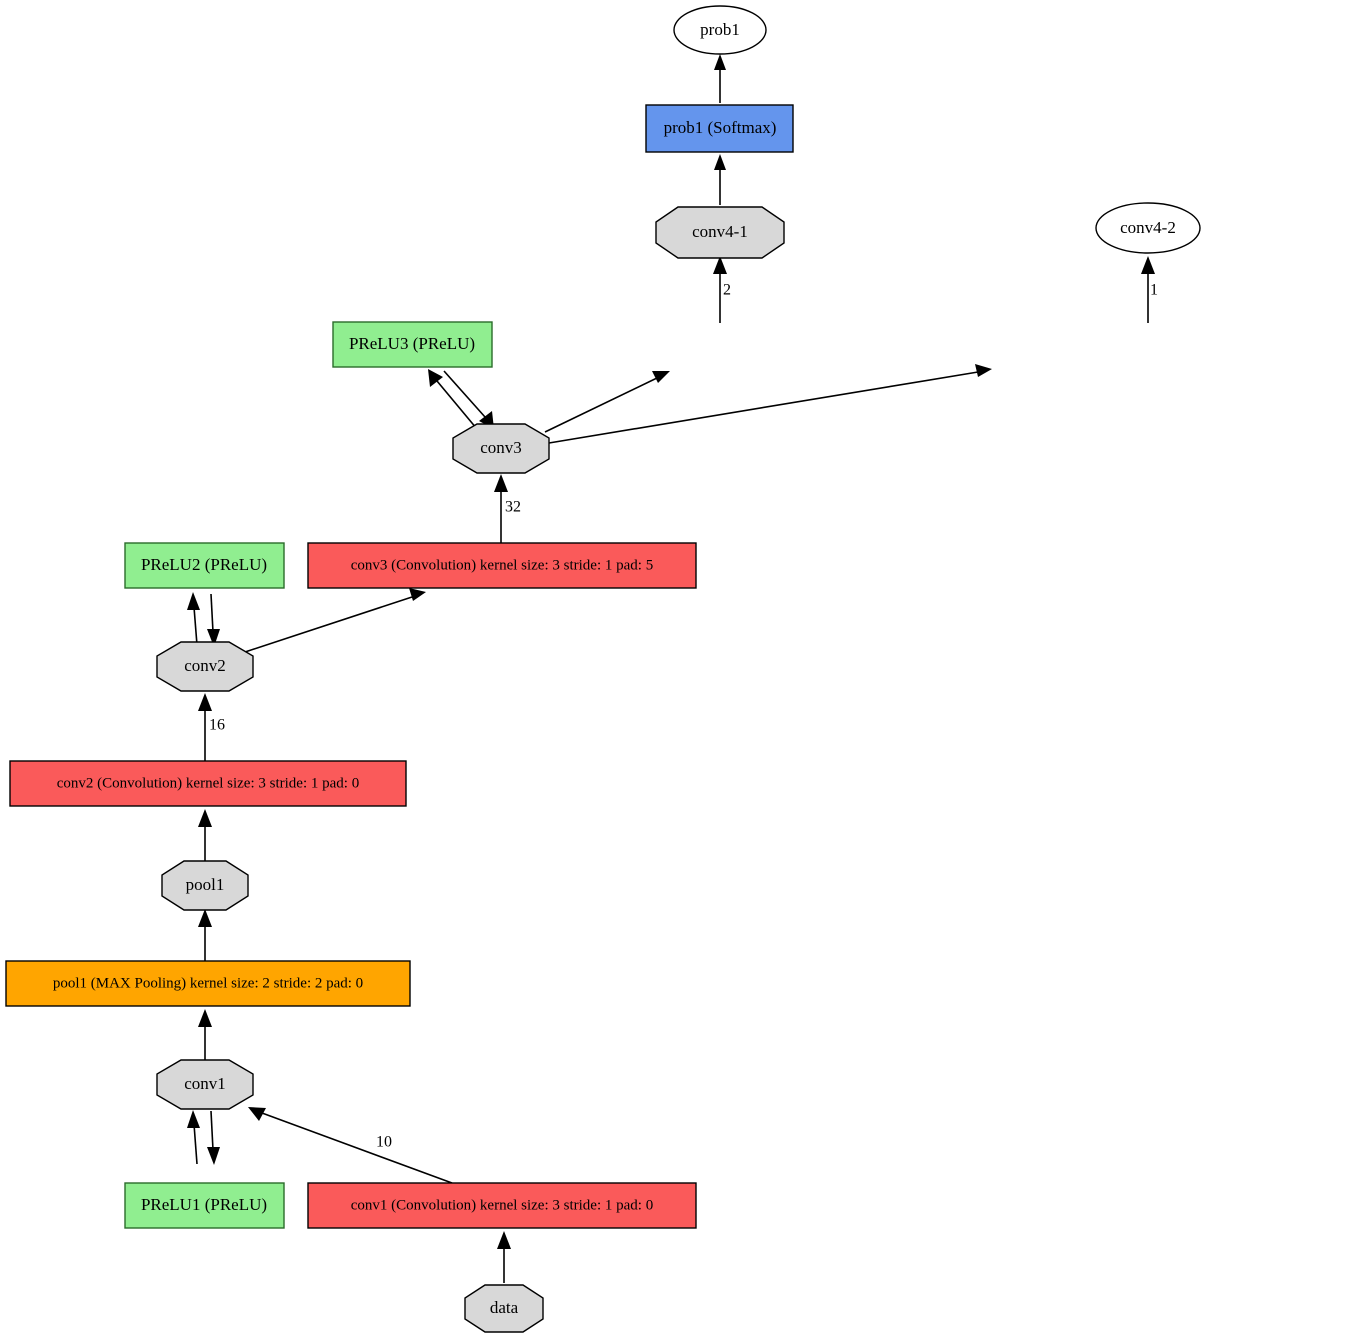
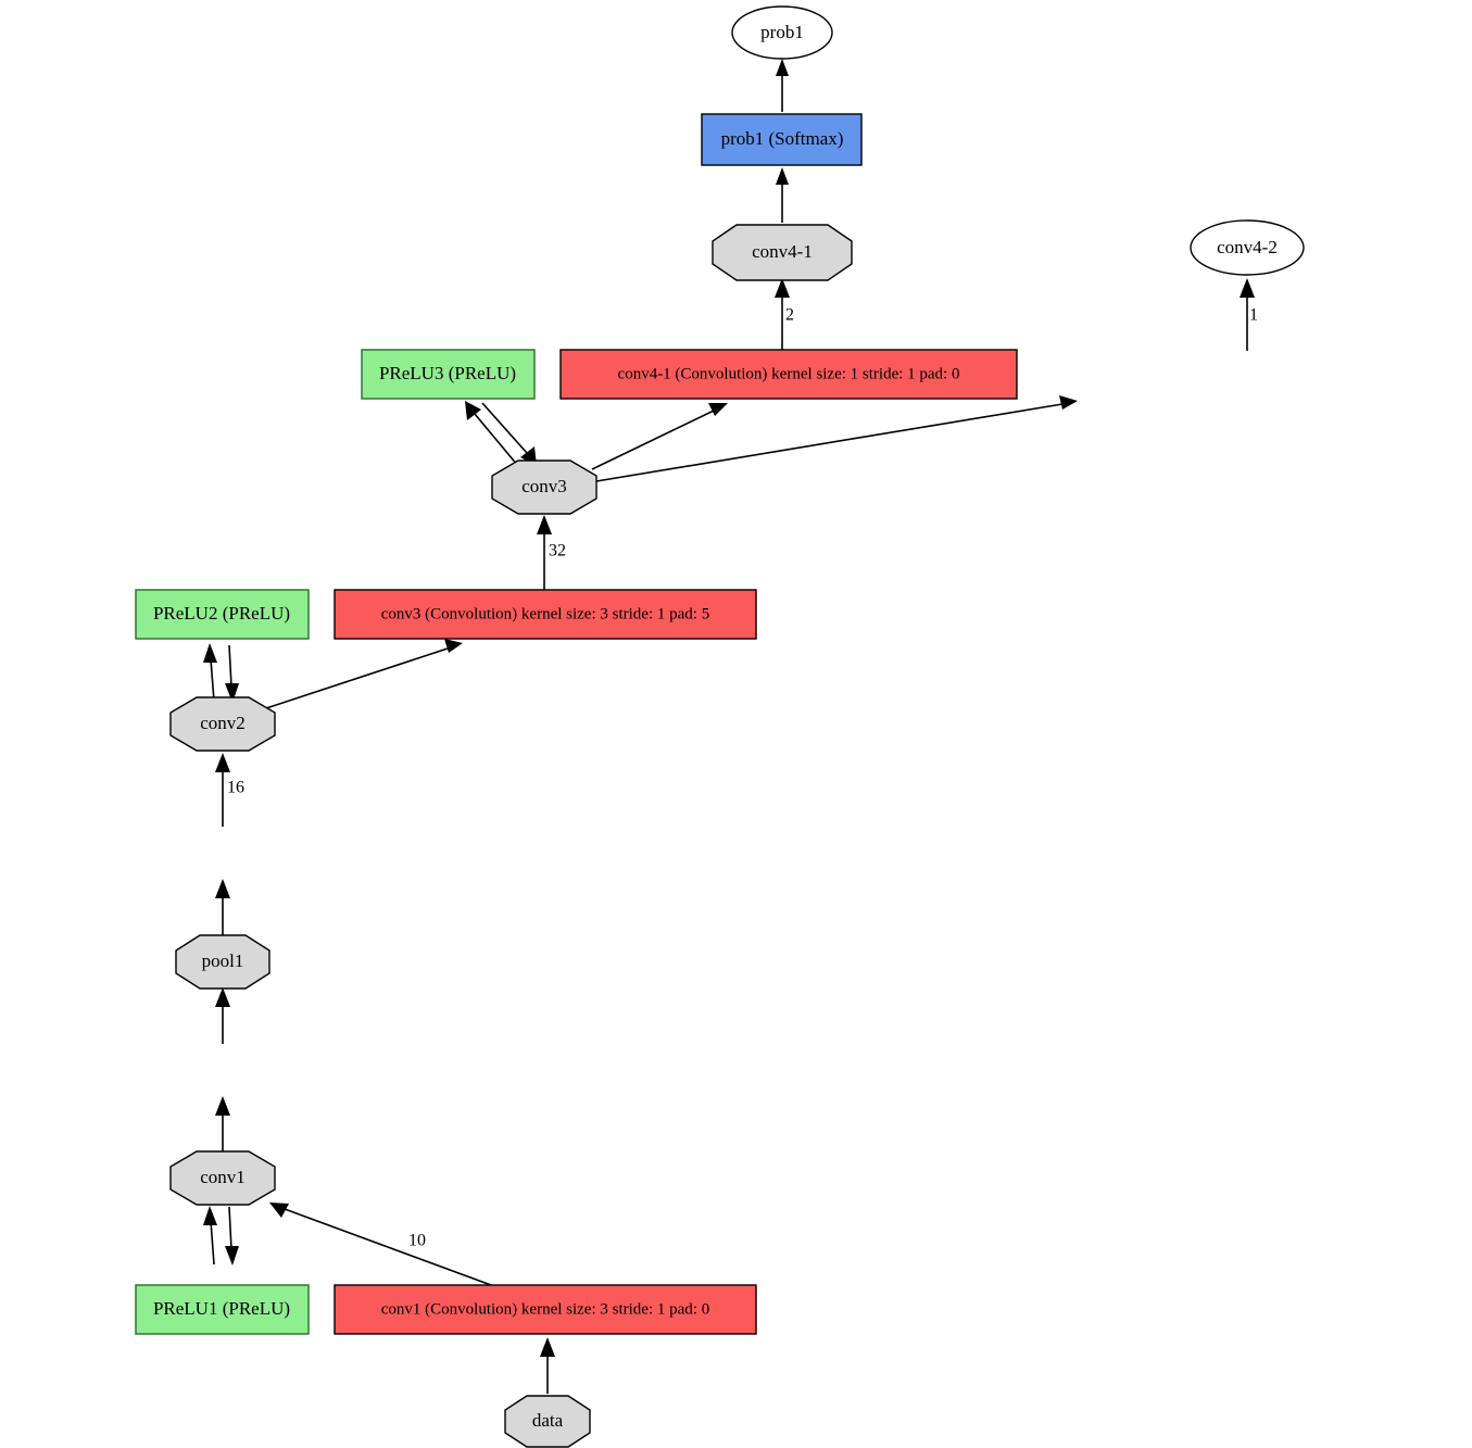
  2
  1
  32
  16
  10
  prob1
  prob1 (Softmax)
  conv4-1
  conv4-2
+ conv4-1 (Convolution) kernel size: 1 stride: 1 pad: 0
  PReLU3 (PReLU)
  conv3
  conv3 (Convolution) kernel size: 3 stride: 1 pad: 5
  PReLU2 (PReLU)
  conv2
- conv2 (Convolution) kernel size: 3 stride: 1 pad: 0
  pool1
- pool1 (MAX Pooling) kernel size: 2 stride: 2 pad: 0
  conv1
  PReLU1 (PReLU)
  conv1 (Convolution) kernel size: 3 stride: 1 pad: 0
  data
